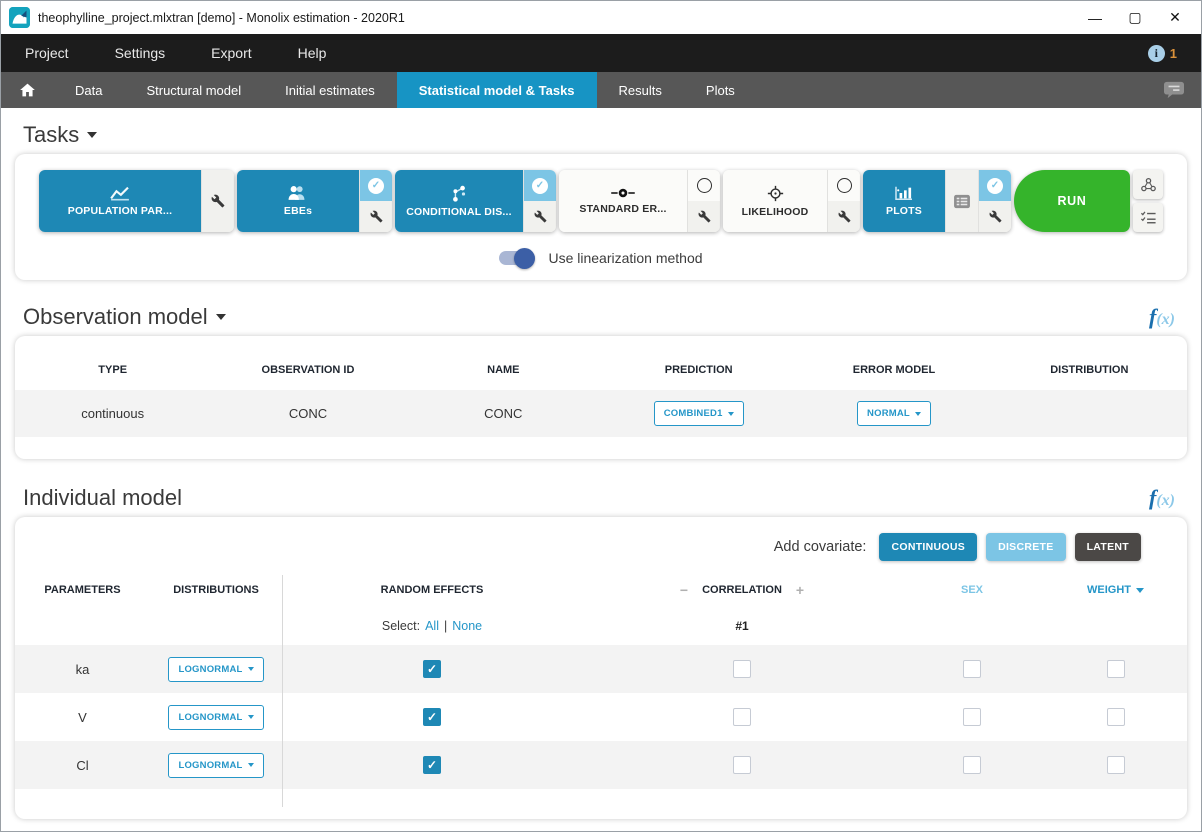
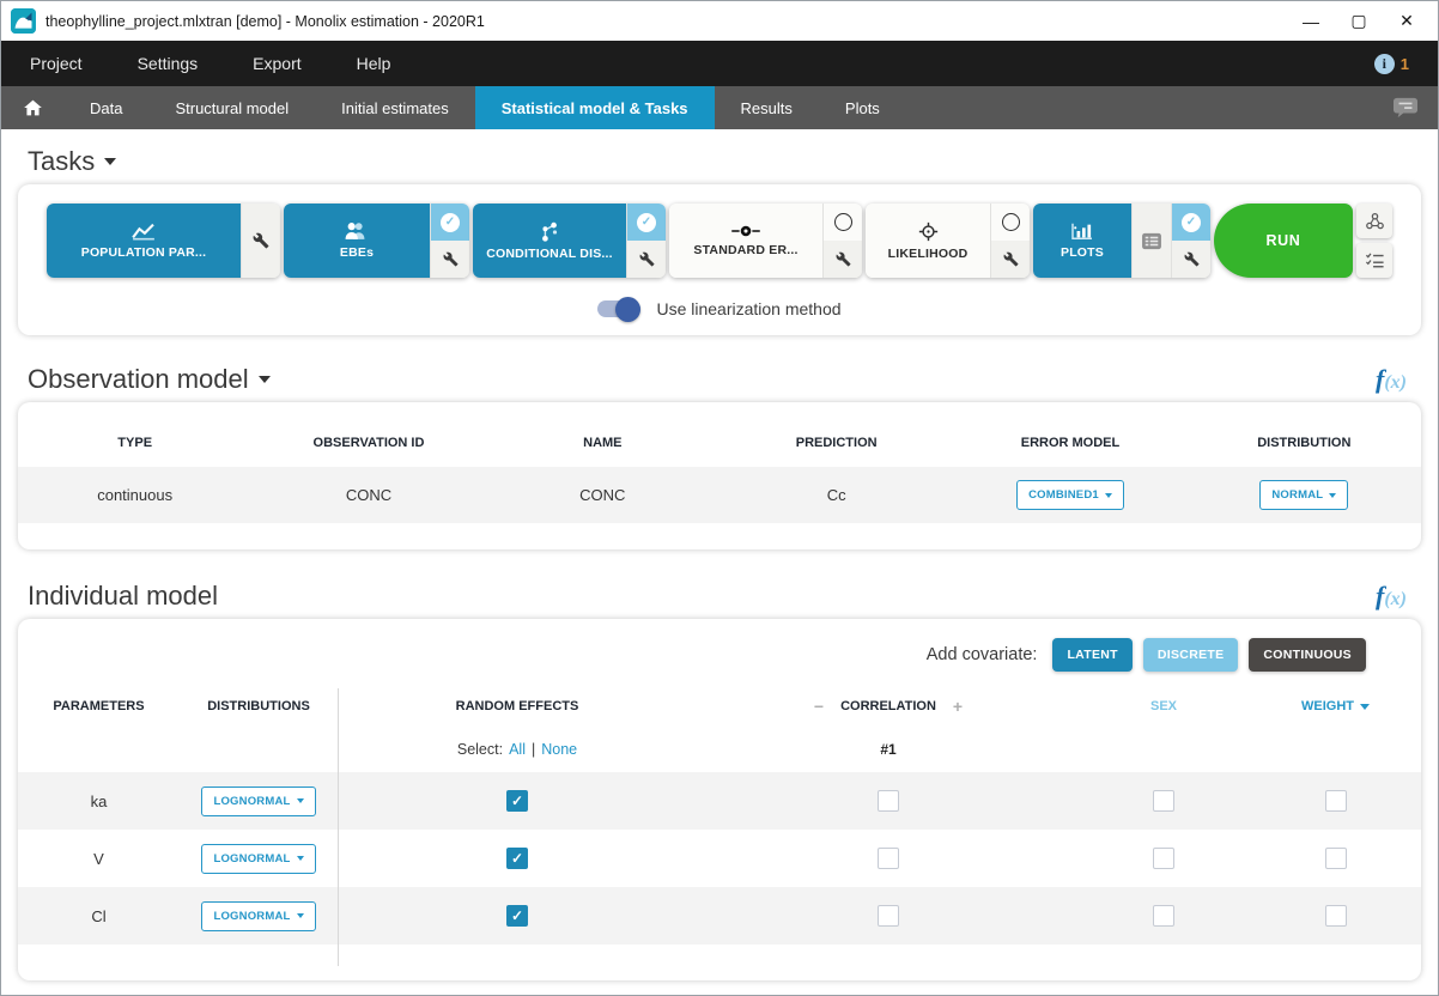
  theophylline_project.mlxtran [demo] - Monolix estimation - 2020R1
  —
  ▢
  ✕
  Project
  Settings
  Export
  Help
  i
  1
  Data
  Structural model
  Initial estimates
  Statistical model & Tasks
  Results
  Plots
  Tasks
  POPULATION PAR...
  EBEs
  ✓
  CONDITIONAL DIS...
  ✓
  STANDARD ER...
  LIKELIHOOD
  PLOTS
  ✓
  RUN
  Use linearization method
  Observation model
  f(x)
  TYPE
  OBSERVATION ID
  NAME
  PREDICTION
  ERROR MODEL
  DISTRIBUTION
  continuous
  CONC
  CONC
+ Cc
  COMBINED1
  NORMAL
  Individual model
  f(x)
  Add covariate:
- CONTINUOUS
+ LATENT
  DISCRETE
- LATENT
+ CONTINUOUS
  PARAMETERS
  DISTRIBUTIONS
  RANDOM EFFECTS
  −
  CORRELATION
  +
  SEX
  WEIGHT
  Select:
  All
  |
  None
  #1
  ka
  LOGNORMAL
  V
  LOGNORMAL
  Cl
  LOGNORMAL
